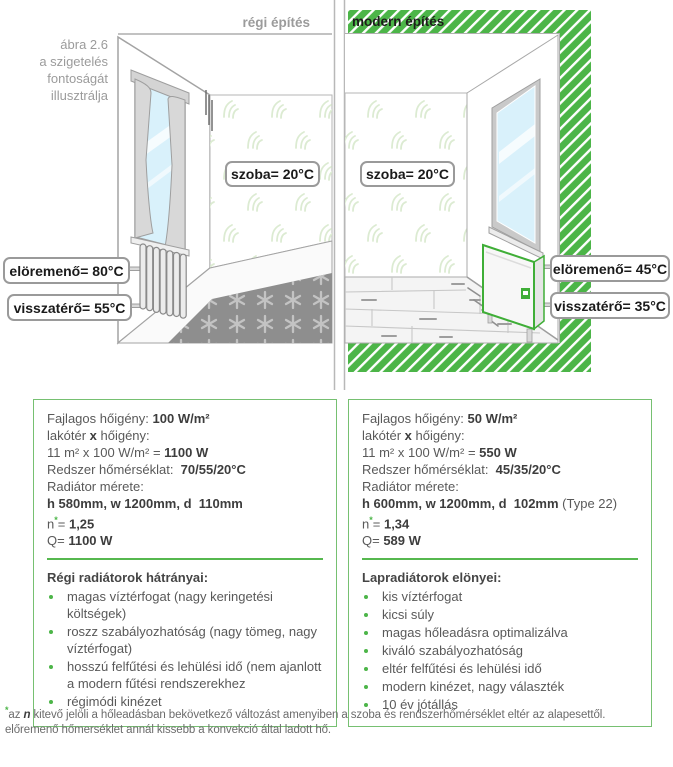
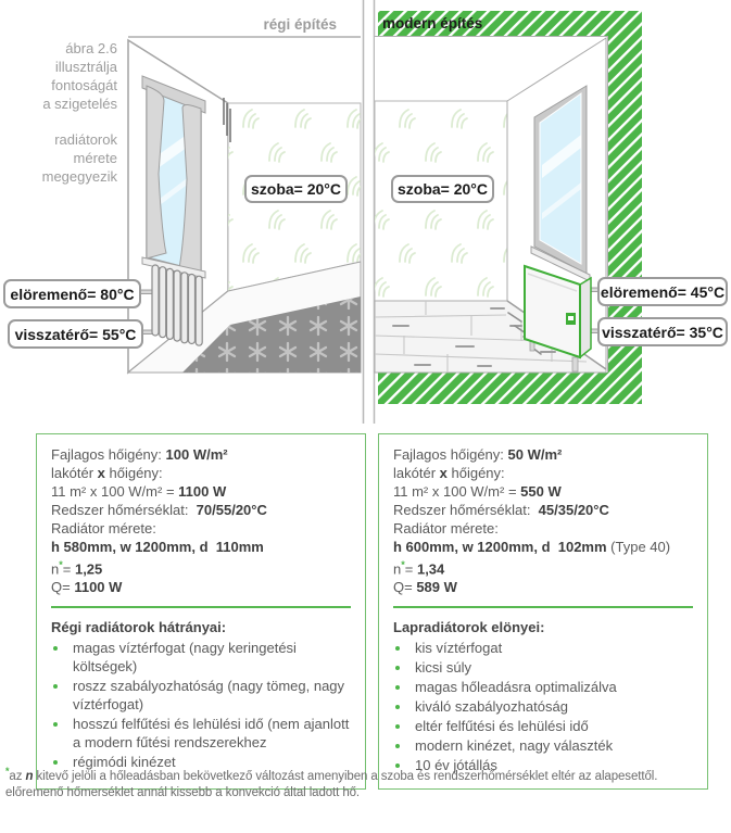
  ábra 2.6
- a szigetelés
+ illusztrálja
  fontoságát
- illusztrálja
+ a szigetelés
+ radiátorok
+ mérete
+ megegyezik
  régi építés
  modern építés
  szoba= 20°C
  szoba= 20°C
  elöremenő= 80°C
  visszatérő= 55°C
  elöremenő= 45°C
  visszatérő= 35°C
  Fajlagos hőigény: 100 W/m²
  lakótér x hőigény:
  11 m² x 100 W/m² = 1100 W
  Redszer hőmérséklat: 70/55/20°C
  Radiátor mérete:
  h 580mm, w 1200mm, d 110mm
  n*= 1,25
  Q= 1100 W
  Régi radiátorok hátrányai:
  magas víztérfogat (nagy keringetési költségek)
  roszz szabályozhatóság (nagy tömeg, nagy víztérfogat)
  hosszú felfűtési és lehülési idő (nem ajanlott a modern fűtési rendszerekhez
  régimódi kinézet
  Fajlagos hőigény: 50 W/m²
  lakótér x hőigény:
  11 m² x 100 W/m² = 550 W
  Redszer hőmérséklat: 45/35/20°C
  Radiátor mérete:
- h 600mm, w 1200mm, d 102mm (Type 22)
+ h 600mm, w 1200mm, d 102mm (Type 40)
  n*= 1,34
  Q= 589 W
  Lapradiátorok elönyei:
  kis víztérfogat
  kicsi súly
  magas hőleadásra optimalizálva
  kiváló szabályozhatóság
  eltér felfűtési és lehülési idő
  modern kinézet, nagy választék
  10 év jótállás
  *az n kitevő jelöli a hőleadásban bekövetkező változást amenyiben a szoba és rendszerhőmérséklet eltér az alapesettől.
  előremenő hőmerséklet annál kissebb a konvekció által ladott hő.
